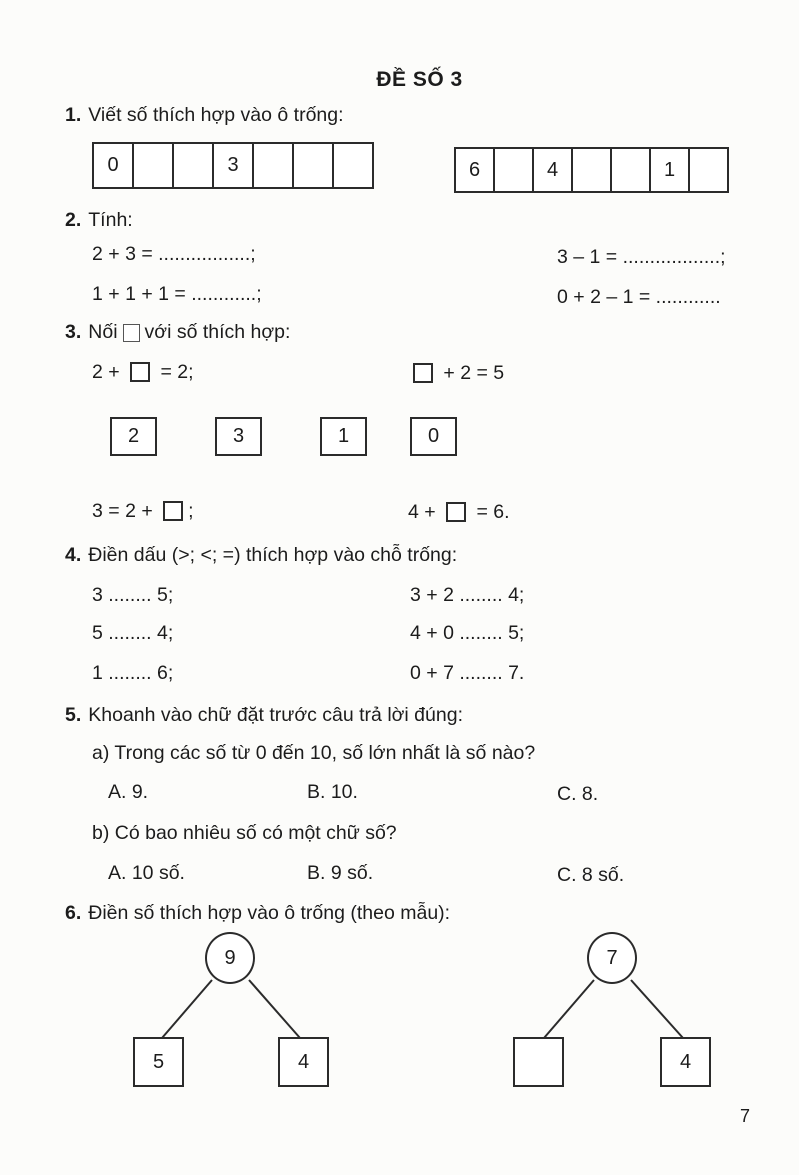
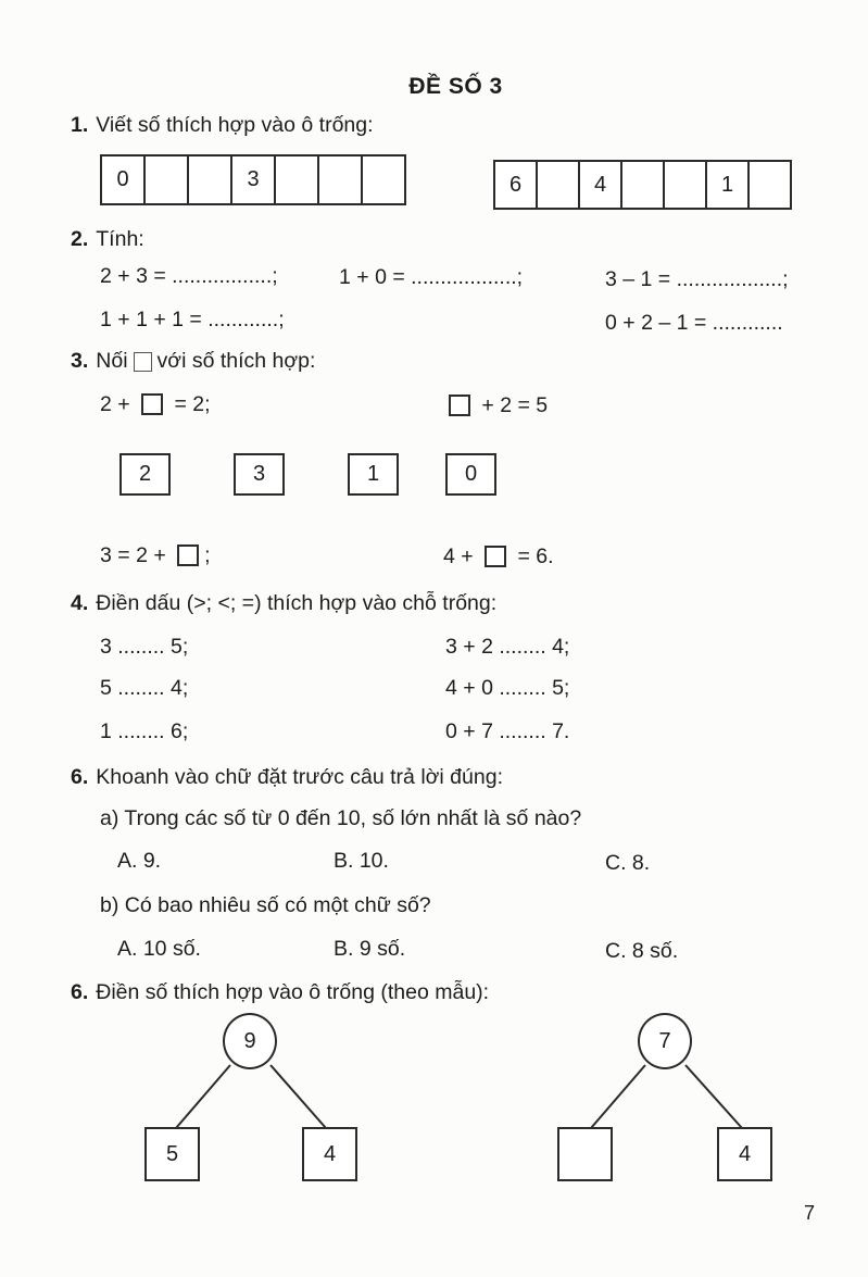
  ĐỀ SỐ 3
  1. Viết số thích hợp vào ô trống:
  0
  3
  6
  4
  1
  2. Tính:
  2 + 3 = .................;
+ 1 + 0 = ..................;
  3 – 1 = ..................;
  1 + 1 + 1 = ............;
  0 + 2 – 1 = ............
  3. Nối với số thích hợp:
  2 + = 2;
  + 2 = 5
  2
  3
  1
  0
  3 = 2 + ;
  4 + = 6.
  4. Điền dấu (>; <; =) thích hợp vào chỗ trống:
  3 ........ 5;
  3 + 2 ........ 4;
  5 ........ 4;
  4 + 0 ........ 5;
  1 ........ 6;
  0 + 7 ........ 7.
- 5. Khoanh vào chữ đặt trước câu trả lời đúng:
+ 6. Khoanh vào chữ đặt trước câu trả lời đúng:
  a) Trong các số từ 0 đến 10, số lớn nhất là số nào?
  A. 9.
  B. 10.
  C. 8.
  b) Có bao nhiêu số có một chữ số?
  A. 10 số.
  B. 9 số.
  C. 8 số.
  6. Điền số thích hợp vào ô trống (theo mẫu):
  9
  5
  4
  7
  4
  7
